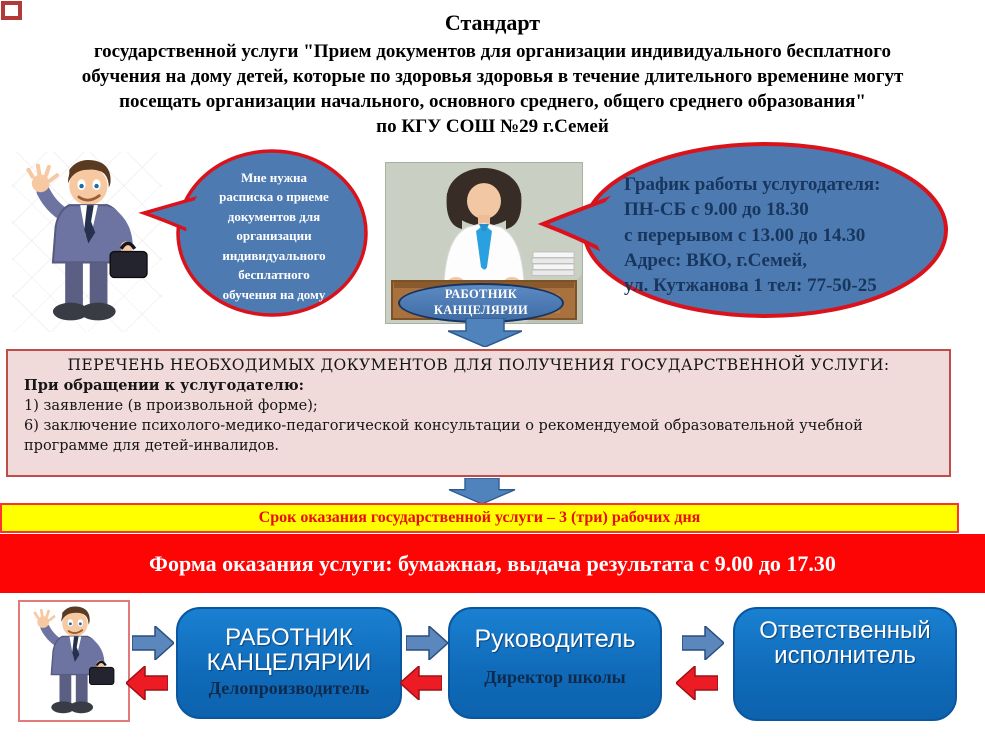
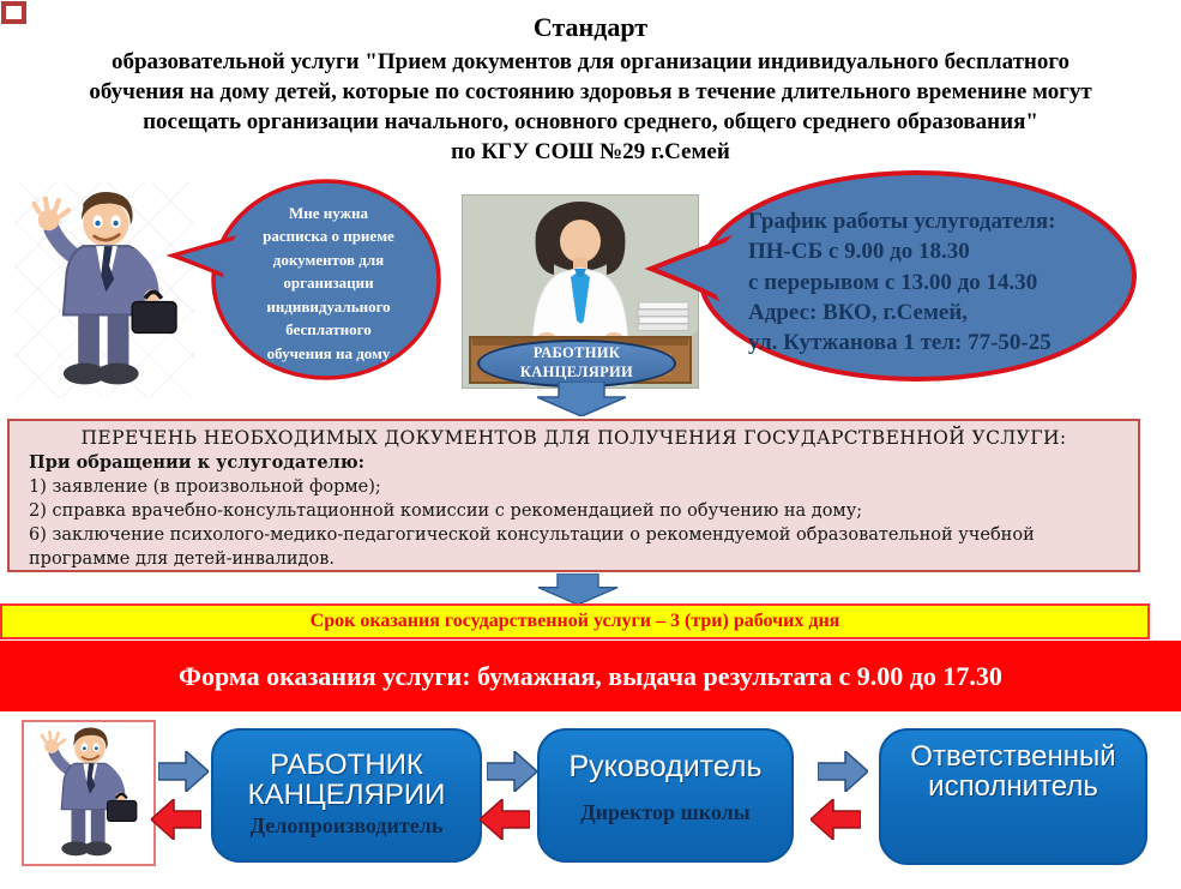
  Стандарт
- государственной услуги "Прием документов для организации индивидуального бесплатного
+ образовательной услуги "Прием документов для организации индивидуального бесплатного
- обучения на дому детей, которые по здоровья здоровья в течение длительного временине могут
+ обучения на дому детей, которые по состоянию здоровья в течение длительного временине могут
  посещать организации начального, основного среднего, общего среднего образования"
  по КГУ СОШ №29 г.Семей
  Мне нужна
  расписка о приеме
  документов для
  организации
  индивидуального
  бесплатного
  обучения на дому
  РАБОТНИК
  КАНЦЕЛЯРИИ
  График работы услугодателя:
  ПН-СБ с 9.00 до 18.30
  с перерывом с 13.00 до 14.30
  Адрес: ВКО, г.Семей,
  ул. Кутжанова 1 тел: 77-50-25
  ПЕРЕЧЕНЬ НЕОБХОДИМЫХ ДОКУМЕНТОВ ДЛЯ ПОЛУЧЕНИЯ ГОСУДАРСТВЕННОЙ УСЛУГИ:
  При обращении к услугодателю:
  1) заявление (в произвольной форме);
+ 2) справка врачебно-консультационной комиссии с рекомендацией по обучению на дому;
  6) заключение психолого-медико-педагогической консультации о рекомендуемой образовательной учебной программе для детей-инвалидов.
  Срок оказания государственной услуги – 3 (три) рабочих дня
  Форма оказания услуги: бумажная, выдача результата с 9.00 до 17.30
  РАБОТНИК КАНЦЕЛЯРИИ
  Делопроизводитель
  Руководитель
  Директор школы
  Ответственный исполнитель
